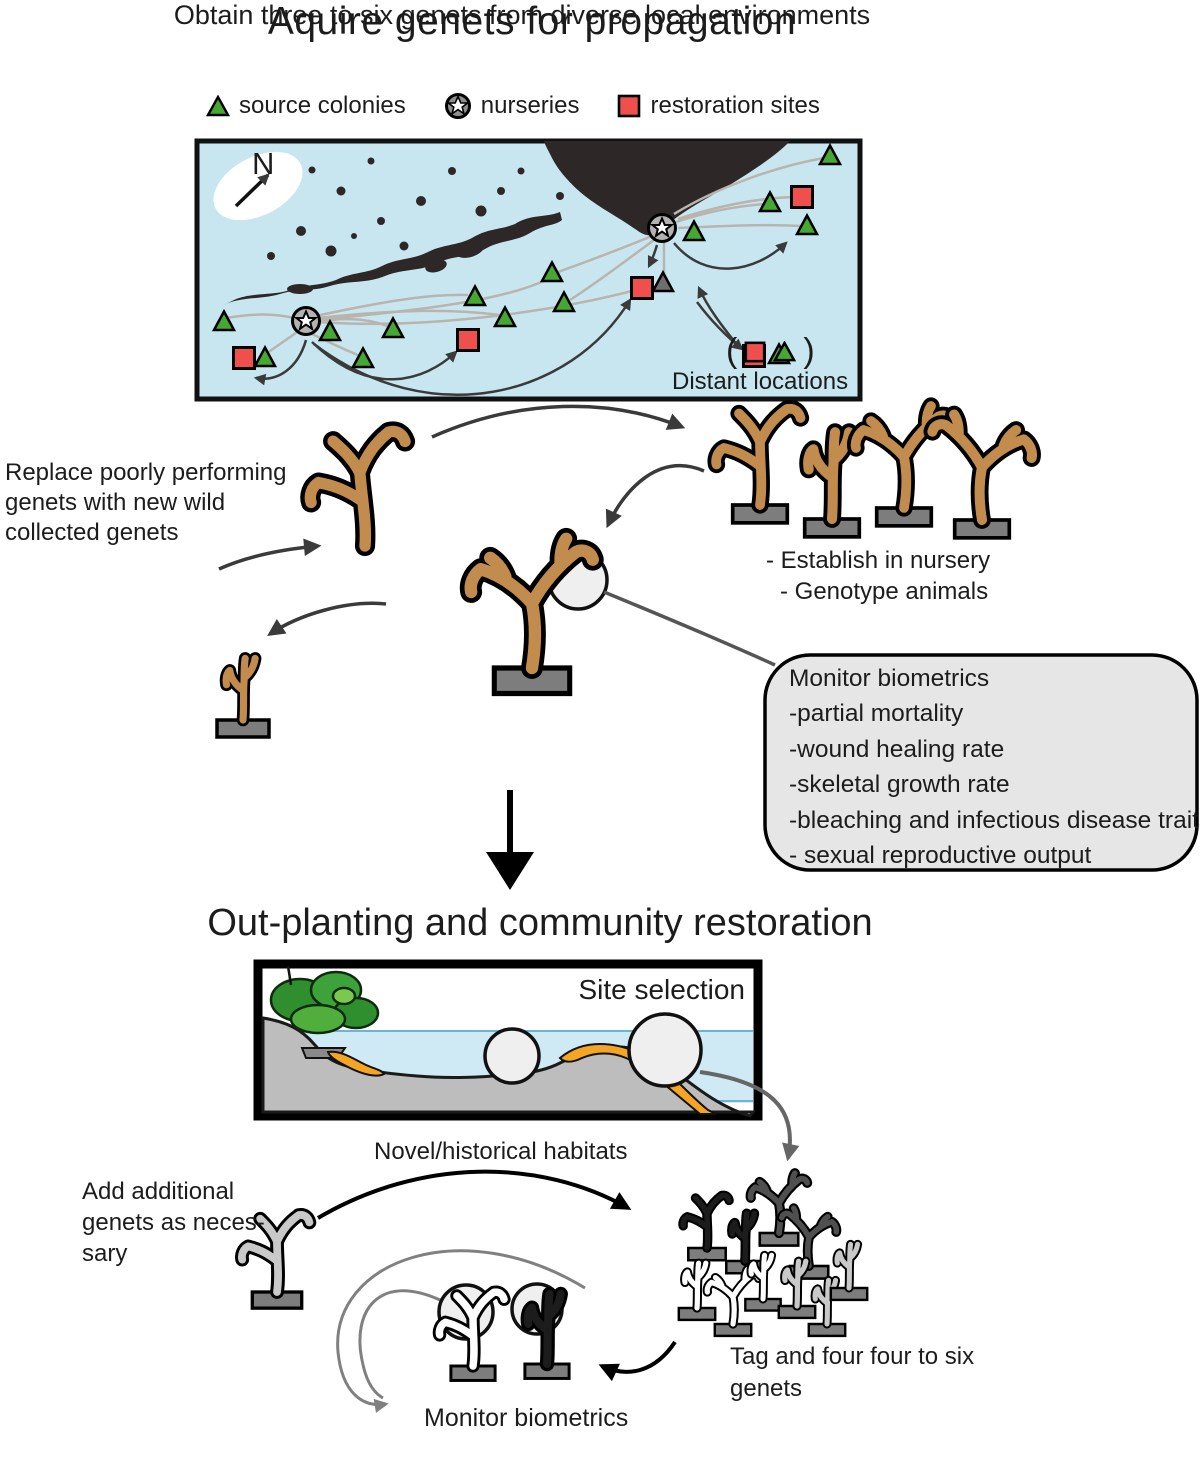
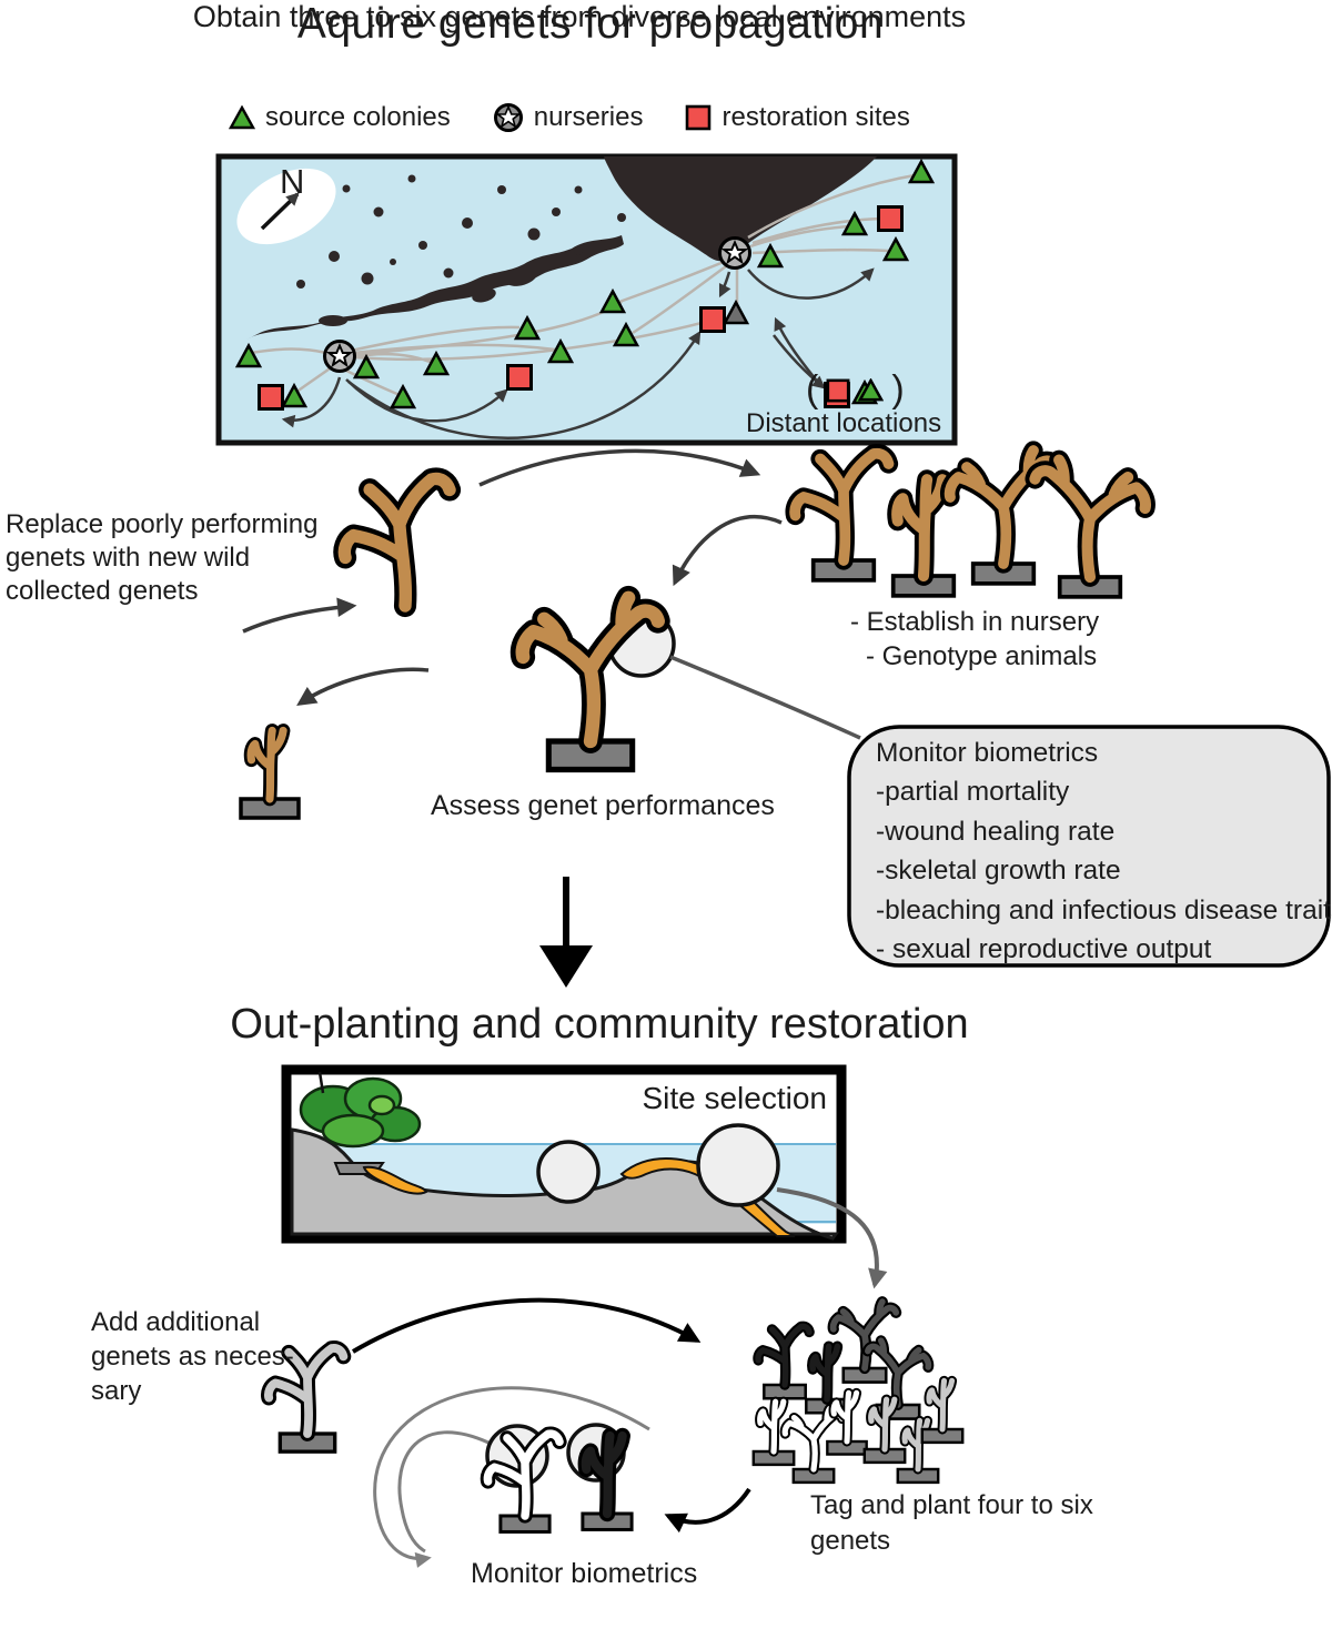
  Aquire genets for propagation
  Obtain three to six genets from diverse local environments
  source colonies
  nurseries
  restoration sites
  N
  (
  )
  Distant locations
  Replace poorly performing
  genets with new wild
  collected genets
  - Establish in nursery
  - Genotype animals
+ Assess genet performances
  Monitor biometrics
  -partial mortality
  -wound healing rate
  -skeletal growth rate
  -bleaching and infectious disease trait
  - sexual reproductive output
  Out-planting and community restoration
  Site selection
- Novel/historical habitats
  Add additional
  genets as neces-
  sary
- Tag and four four to six
+ Tag and plant four to six
  genets
  Monitor biometrics
